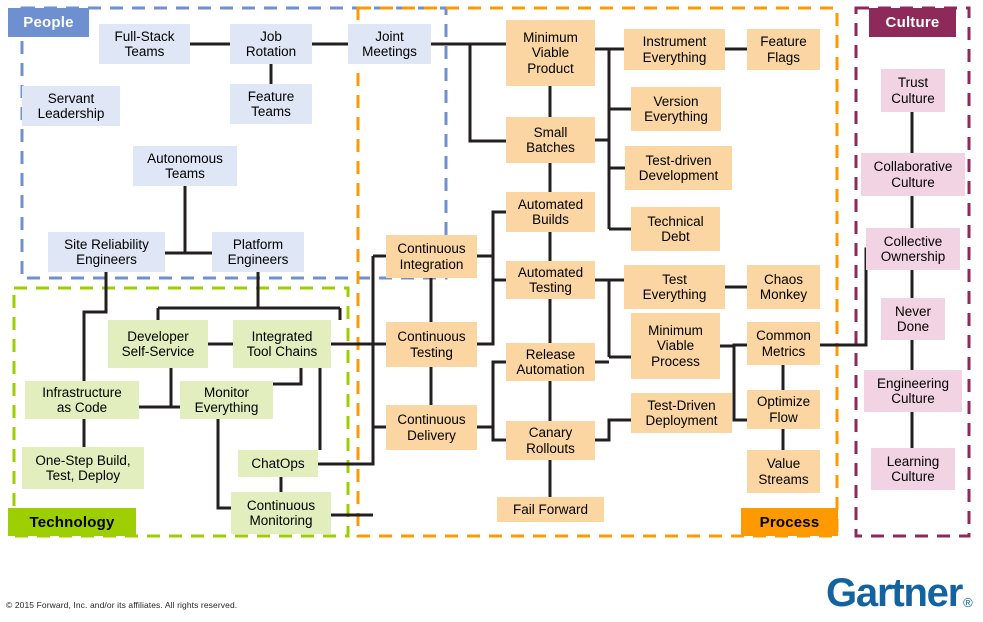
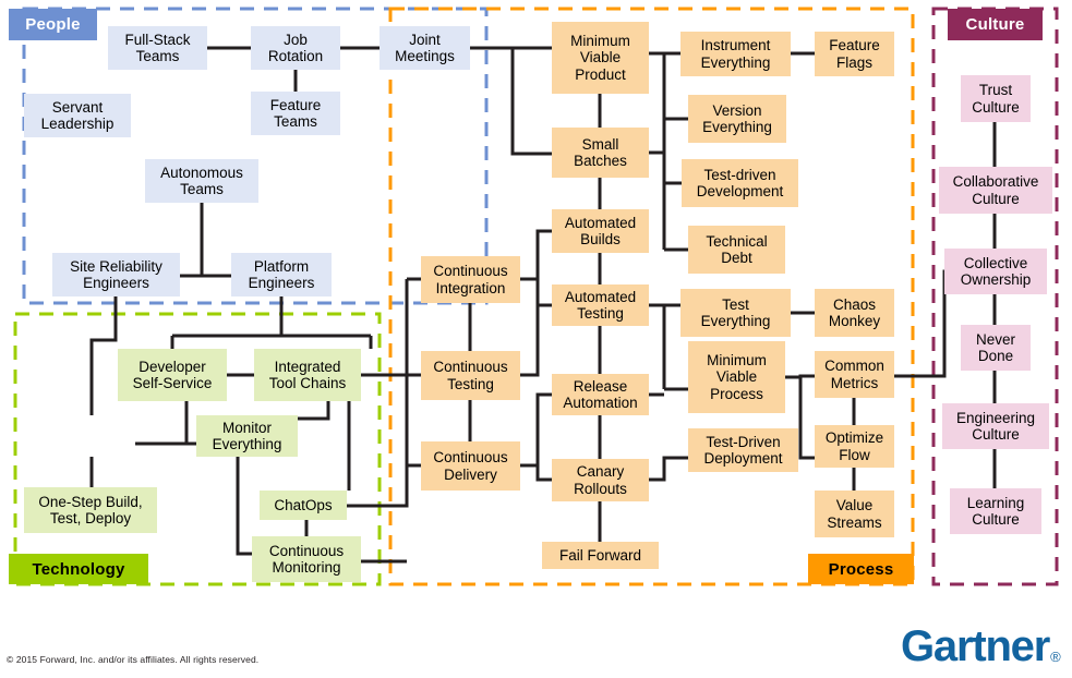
  People
  Full-Stack
  Teams
  Job
  Rotation
  Joint
  Meetings
  Feature
  Teams
  Servant
  Leadership
  Autonomous
  Teams
  Site Reliability
  Engineers
  Platform
  Engineers
  Technology
  Developer
  Self-Service
  Integrated
  Tool Chains
- Infrastructure
- as Code
  Monitor
  Everything
  One-Step Build,
  Test, Deploy
  ChatOps
  Continuous
  Monitoring
  Process
  Minimum
  Viable
  Product
  Instrument
  Everything
  Feature
  Flags
  Small
  Batches
  Version
  Everything
  Test-driven
  Development
  Technical
  Debt
  Automated
  Builds
  Continuous
  Integration
  Automated
  Testing
  Test
  Everything
  Chaos
  Monkey
  Continuous
  Testing
  Release
  Automation
  Minimum
  Viable
  Process
  Common
  Metrics
  Continuous
  Delivery
  Canary
  Rollouts
  Test-Driven
  Deployment
  Optimize
  Flow
  Value
  Streams
  Fail Forward
  Culture
  Trust
  Culture
  Collaborative
  Culture
  Collective
  Ownership
  Never
  Done
  Engineering
  Culture
  Learning
  Culture
  © 2015 Forward, Inc. and/or its affiliates. All rights reserved.
  Gartner
  ®
